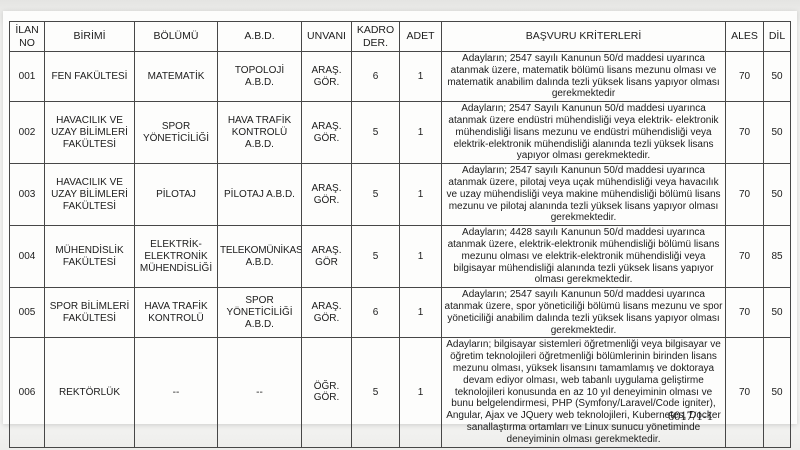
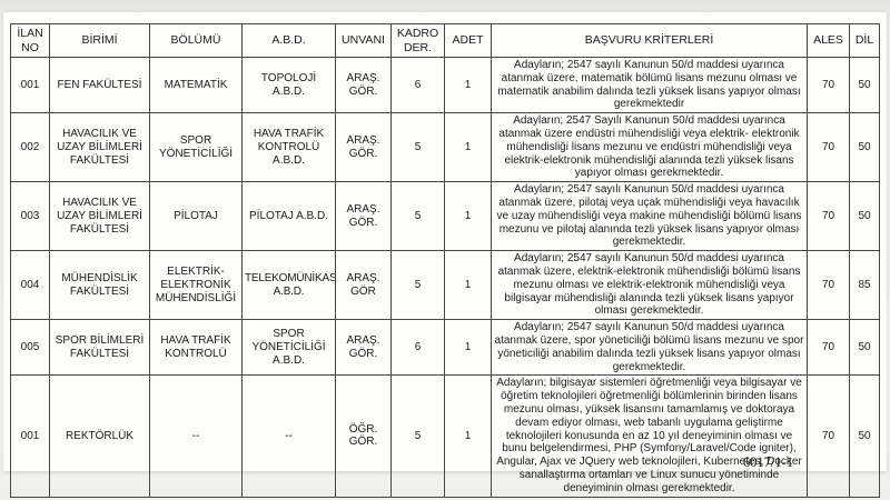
  İLAN NO	BİRİMİ	BÖLÜMÜ	A.B.D.	UNVANI	KADRO DER.	ADET	BAŞVURU KRİTERLERİ	ALES	DİL
  001	FEN FAKÜLTESİ	MATEMATİK	TOPOLOJİ A.B.D.	ARAŞ. GÖR.	6	1	Adayların; 2547 sayılı Kanunun 50/d maddesi uyarınca atanmak üzere, matematik bölümü lisans mezunu olması ve matematik anabilim dalında tezli yüksek lisans yapıyor olması gerekmektedir	70	50
  002	HAVACILIK VE UZAY BİLİMLERİ FAKÜLTESİ	SPOR YÖNETİCİLİĞİ	HAVA TRAFİK KONTROLÜ A.B.D.	ARAŞ. GÖR.	5	1	Adayların; 2547 Sayılı Kanunun 50/d maddesi uyarınca atanmak üzere endüstri mühendisliği veya elektrik- elektronik mühendisliği lisans mezunu ve endüstri mühendisliği veya elektrik-elektronik mühendisliği alanında tezli yüksek lisans yapıyor olması gerekmektedir.	70	50
  003	HAVACILIK VE UZAY BİLİMLERİ FAKÜLTESİ	PİLOTAJ	PİLOTAJ A.B.D.	ARAŞ. GÖR.	5	1	Adayların; 2547 sayılı Kanunun 50/d maddesi uyarınca atanmak üzere, pilotaj veya uçak mühendisliği veya havacılık ve uzay mühendisliği veya makine mühendisliği bölümü lisans mezunu ve pilotaj alanında tezli yüksek lisans yapıyor olması gerekmektedir.	70	50
- 004	MÜHENDİSLİK FAKÜLTESİ	ELEKTRİK-ELEKTRONİK MÜHENDİSLİĞİ	TELEKOMÜNİKAS A.B.D.	ARAŞ. GÖR	5	1	Adayların; 4428 sayılı Kanunun 50/d maddesi uyarınca atanmak üzere, elektrik-elektronik mühendisliği bölümü lisans mezunu olması ve elektrik-elektronik mühendisliği veya bilgisayar mühendisliği alanında tezli yüksek lisans yapıyor olması gerekmektedir.	70	85
+ 004	MÜHENDİSLİK FAKÜLTESİ	ELEKTRİK-ELEKTRONİK MÜHENDİSLİĞİ	TELEKOMÜNİKAS A.B.D.	ARAŞ. GÖR	5	1	Adayların; 2547 sayılı Kanunun 50/d maddesi uyarınca atanmak üzere, elektrik-elektronik mühendisliği bölümü lisans mezunu olması ve elektrik-elektronik mühendisliği veya bilgisayar mühendisliği alanında tezli yüksek lisans yapıyor olması gerekmektedir.	70	85
  005	SPOR BİLİMLERİ FAKÜLTESİ	HAVA TRAFİK KONTROLÜ	SPOR YÖNETİCİLİĞİ A.B.D.	ARAŞ. GÖR.	6	1	Adayların; 2547 sayılı Kanunun 50/d maddesi uyarınca atanmak üzere, spor yöneticiliği bölümü lisans mezunu ve spor yöneticiliği anabilim dalında tezli yüksek lisans yapıyor olması gerekmektedir.	70	50
- 006	REKTÖRLÜK	--	--	ÖĞR. GÖR.	5	1	Adayların; bilgisayar sistemleri öğretmenliği veya bilgisayar ve öğretim teknolojileri öğretmenliği bölümlerinin birinden lisans mezunu olması, yüksek lisansını tamamlamış ve doktoraya devam ediyor olması, web tabanlı uygulama geliştirme teknolojileri konusunda en az 10 yıl deneyiminin olması ve bunu belgelendirmesi, PHP (Symfony/Laravel/Code igniter), Angular, Ajax ve JQuery web teknolojileri, Kubernetes, Docker sanallaştırma ortamları ve Linux sunucu yönetiminde deneyiminin olması gerekmektedir.	70	50
+ 001	REKTÖRLÜK	--	--	ÖĞR. GÖR.	5	1	Adayların; bilgisayar sistemleri öğretmenliği veya bilgisayar ve öğretim teknolojileri öğretmenliği bölümlerinin birinden lisans mezunu olması, yüksek lisansını tamamlamış ve doktoraya devam ediyor olması, web tabanlı uygulama geliştirme teknolojileri konusunda en az 10 yıl deneyiminin olması ve bunu belgelendirmesi, PHP (Symfony/Laravel/Code igniter), Angular, Ajax ve JQuery web teknolojileri, Kubernetes, Docker sanallaştırma ortamları ve Linux sunucu yönetiminde deneyiminin olması gerekmektedir.	70	50
  6017/1-1
